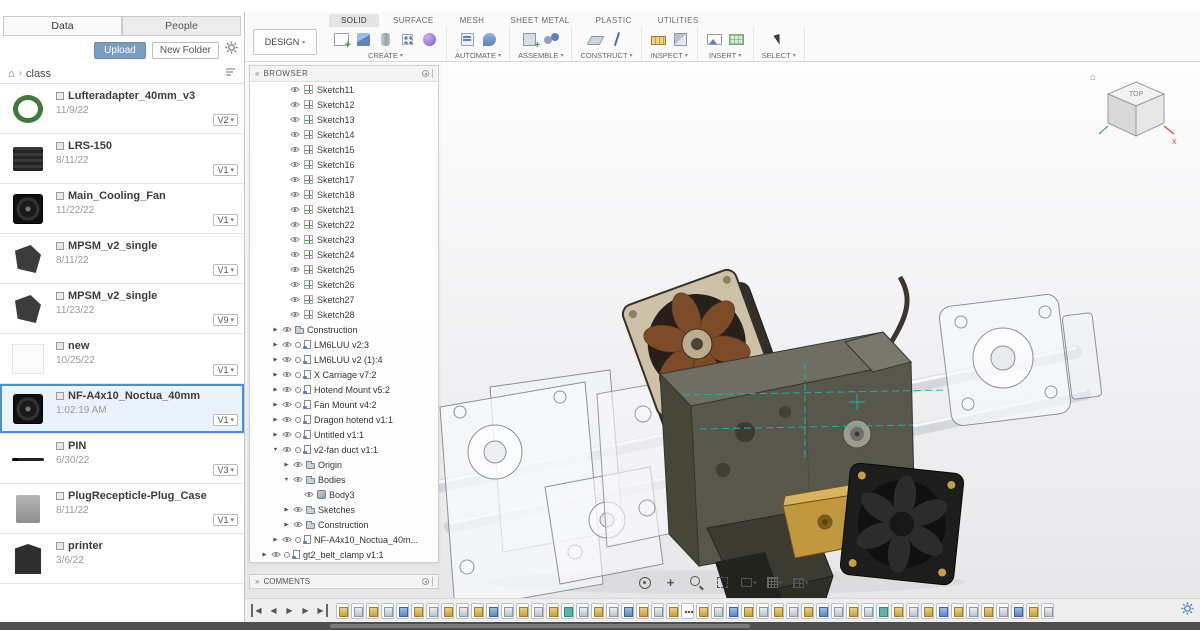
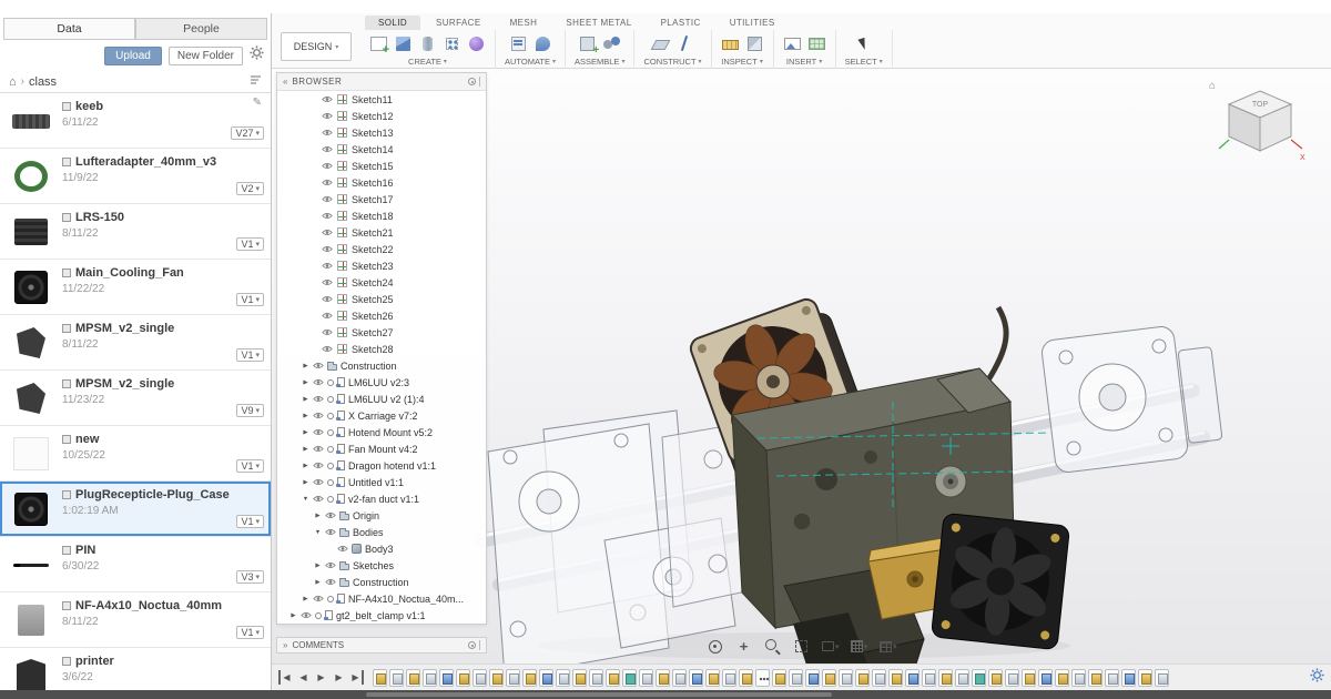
  Data
  People
  Upload
  New Folder
  ⌂
  ›
  class
+ keeb
+ 6/11/22
+ ✎
+ V27
  Lufteradapter_40mm_v3
  11/9/22
  V2
  LRS-150
  8/11/22
  V1
  Main_Cooling_Fan
  11/22/22
  V1
  MPSM_v2_single
  8/11/22
  V1
  MPSM_v2_single
  11/23/22
  V9
  new
  10/25/22
  V1
- NF-A4x10_Noctua_40mm
+ PlugRecepticle-Plug_Case
  1:02:19 AM
  V1
  PIN
  6/30/22
  V3
- PlugRecepticle-Plug_Case
+ NF-A4x10_Noctua_40mm
  8/11/22
  V1
  printer
  3/6/22
  SOLID
  SURFACE
  MESH
  SHEET METAL
  PLASTIC
  UTILITIES
  DESIGN
  CREATE
  AUTOMATE
  ASSEMBLE
  CONSTRUCT
  INSPECT
  INSERT
  SELECT
  «
  BROWSER
  Sketch11
  Sketch12
  Sketch13
  Sketch14
  Sketch15
  Sketch16
  Sketch17
  Sketch18
  Sketch21
  Sketch22
  Sketch23
  Sketch24
  Sketch25
  Sketch26
  Sketch27
  Sketch28
  Construction
  LM6LUU v2:3
  LM6LUU v2 (1):4
  X Carriage v7:2
  Hotend Mount v5:2
  Fan Mount v4:2
  Dragon hotend v1:1
  Untitled v1:1
  v2-fan duct v1:1
  Origin
  Bodies
  Body3
  Sketches
  Construction
  NF-A4x10_Noctua_40m...
  gt2_belt_clamp v1:1
  »
  COMMENTS
  ⌂
